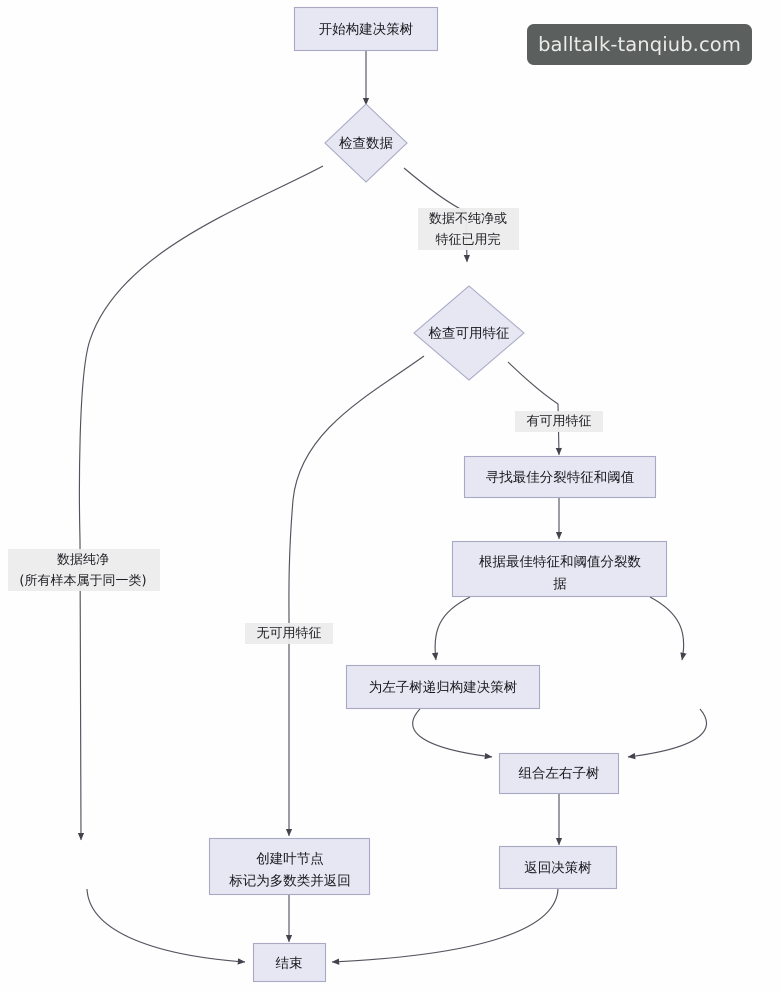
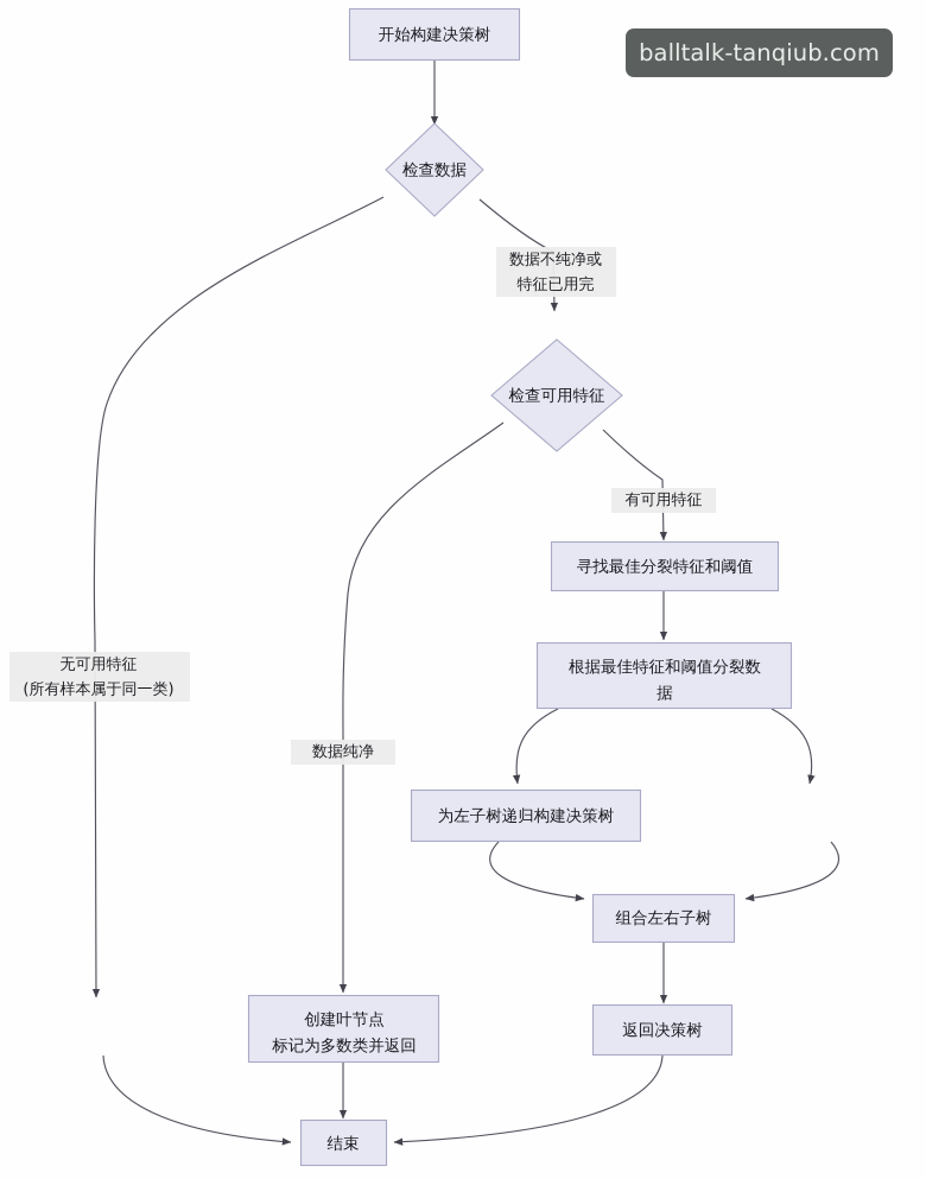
  开始构建决策树
  检查数据
  检查可用特征
  寻找最佳分裂特征和阈值
  根据最佳特征和阈值分裂数
  据
  为左子树递归构建决策树
  组合左右子树
  返回决策树
  创建叶节点
  标记为多数类并返回
  结束
  数据不纯净或
  特征已用完
  有可用特征
- 数据纯净
+ 无可用特征
  (所有样本属于同一类)
- 无可用特征
+ 数据纯净
  balltalk-tanqiub.com
